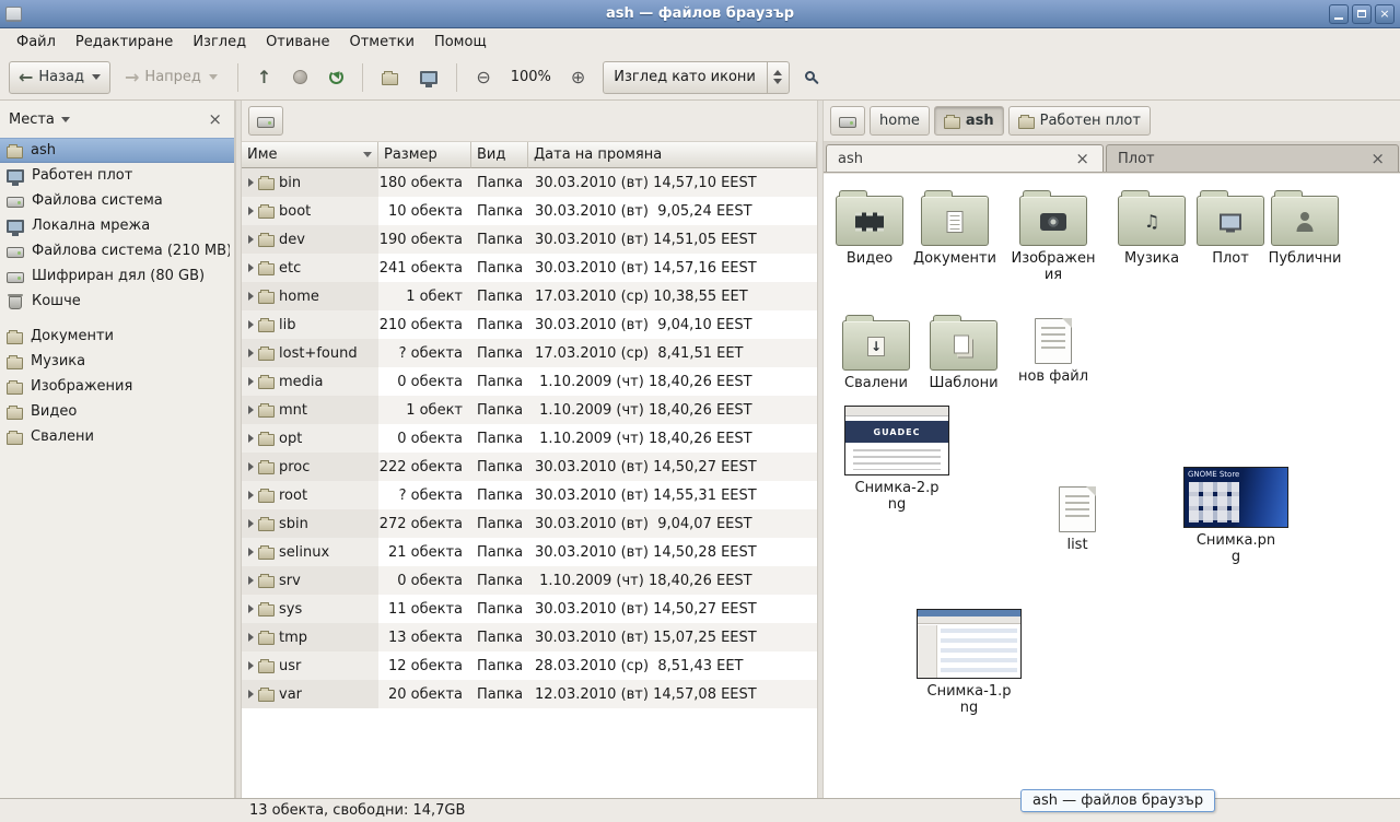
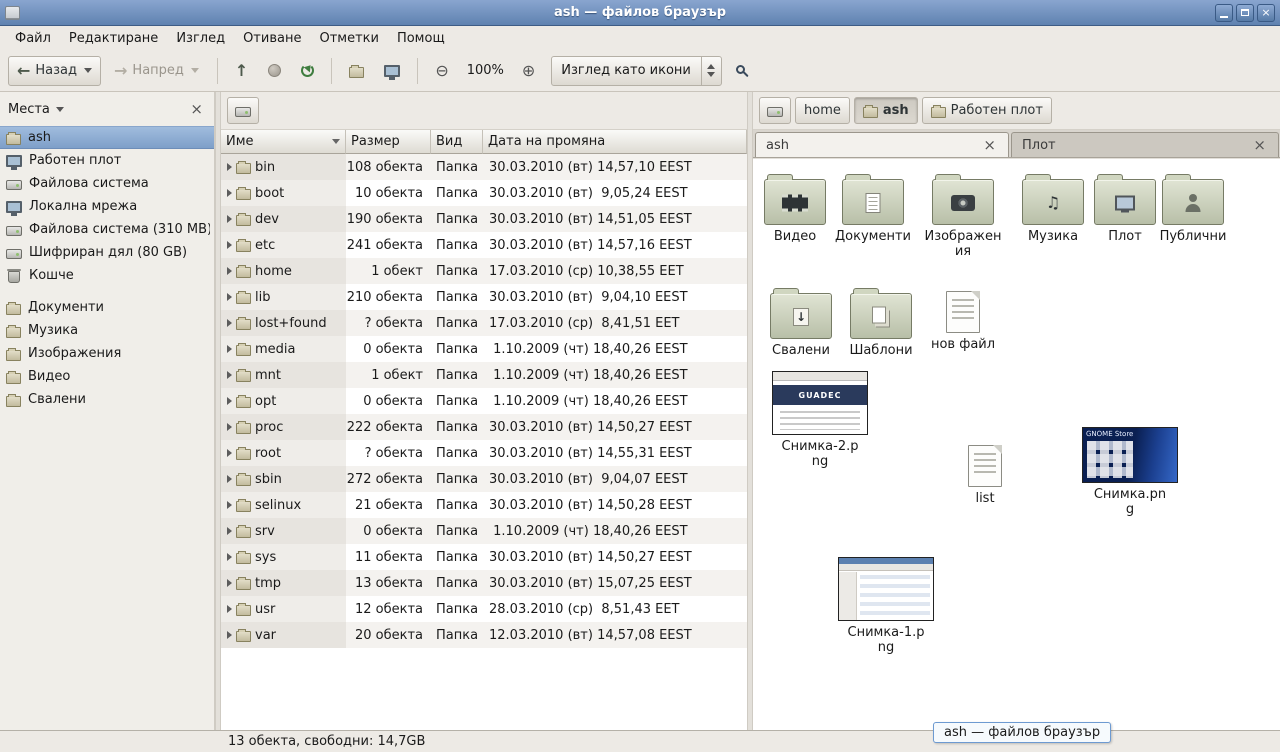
  ash — файлов браузър
  ×
  Файл
  Редактиране
  Изглед
  Отиване
  Отметки
  Помощ
  ←
  Назад
  →
  Напред
  ↑
  ⊖
  100%
  ⊕
  Изглед като икони
  Места
  ×
  ash
  Работен плот
  Файлова система
  Локална мрежа
- Файлова система (210 MB)
+ Файлова система (310 MB)
  Шифриран дял (80 GB)
  Кошче
  Документи
  Музика
  Изображения
  Видео
  Свалени
  Име
  Размер
  Вид
  Дата на промяна
  bin
- 180 обекта
+ 108 обекта
  Папка
  30.03.2010 (вт) 14,57,10 EEST
  boot
  10 обекта
  Папка
  30.03.2010 (вт) 9,05,24 EEST
  dev
  190 обекта
  Папка
  30.03.2010 (вт) 14,51,05 EEST
  etc
  241 обекта
  Папка
  30.03.2010 (вт) 14,57,16 EEST
  home
  1 обект
  Папка
  17.03.2010 (ср) 10,38,55 EET
  lib
  210 обекта
  Папка
  30.03.2010 (вт) 9,04,10 EEST
  lost+found
  ? обекта
  Папка
  17.03.2010 (ср) 8,41,51 EET
  media
  0 обекта
  Папка
  1.10.2009 (чт) 18,40,26 EEST
  mnt
  1 обект
  Папка
  1.10.2009 (чт) 18,40,26 EEST
  opt
  0 обекта
  Папка
  1.10.2009 (чт) 18,40,26 EEST
  proc
  222 обекта
  Папка
  30.03.2010 (вт) 14,50,27 EEST
  root
  ? обекта
  Папка
  30.03.2010 (вт) 14,55,31 EEST
  sbin
  272 обекта
  Папка
  30.03.2010 (вт) 9,04,07 EEST
  selinux
  21 обекта
  Папка
  30.03.2010 (вт) 14,50,28 EEST
  srv
  0 обекта
  Папка
  1.10.2009 (чт) 18,40,26 EEST
  sys
  11 обекта
  Папка
  30.03.2010 (вт) 14,50,27 EEST
  tmp
  13 обекта
  Папка
  30.03.2010 (вт) 15,07,25 EEST
  usr
  12 обекта
  Папка
  28.03.2010 (ср) 8,51,43 EET
  var
  20 обекта
  Папка
  12.03.2010 (вт) 14,57,08 EEST
  home
  ash
  Работен плот
  ash
  ×
  Плот
  ×
  Видео
  Документи
  Изображения
  ♫
  Музика
  Плот
  Публични
  ↓
  Свалени
  Шаблони
  нов файл
  GUADEC
  Снимка-2.png
  list
  GNOME Store
  Снимка.png
  Снимка-1.png
  13 обекта, свободни: 14,7GB
  ash — файлов браузър
